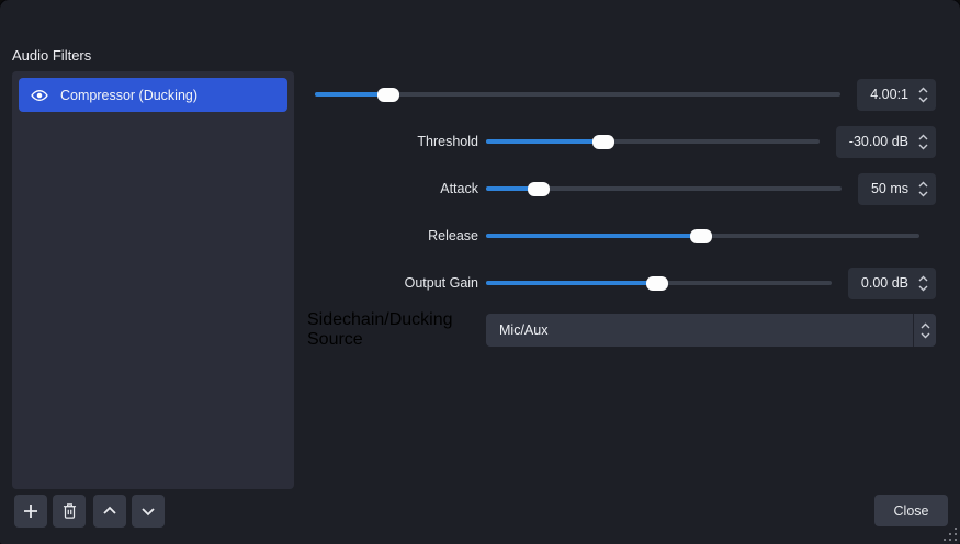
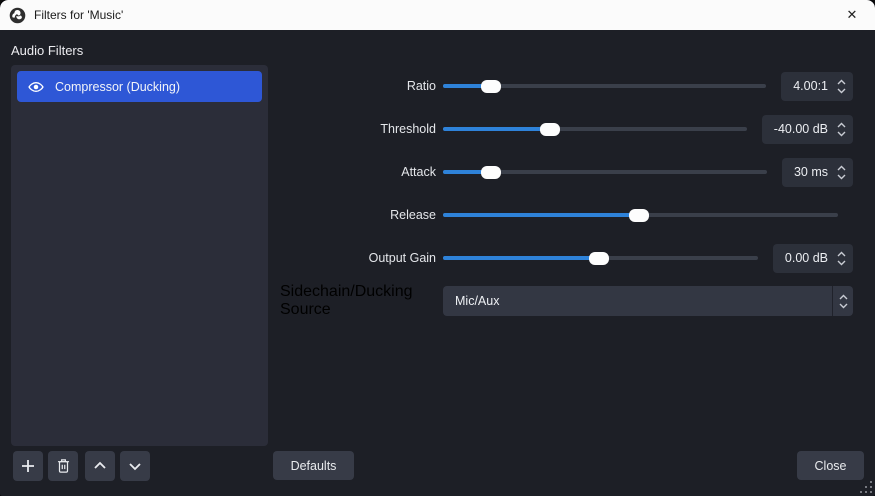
+ Filters for 'Music'
+ ✕
  Audio Filters
  Compressor (Ducking)
+ Defaults
  Close
+ Ratio
  4.00:1
  Threshold
- -30.00 dB
+ -40.00 dB
  Attack
- 50 ms
+ 30 ms
  Release
  Output Gain
  0.00 dB
  Sidechain/Ducking Source
  Mic/Aux
